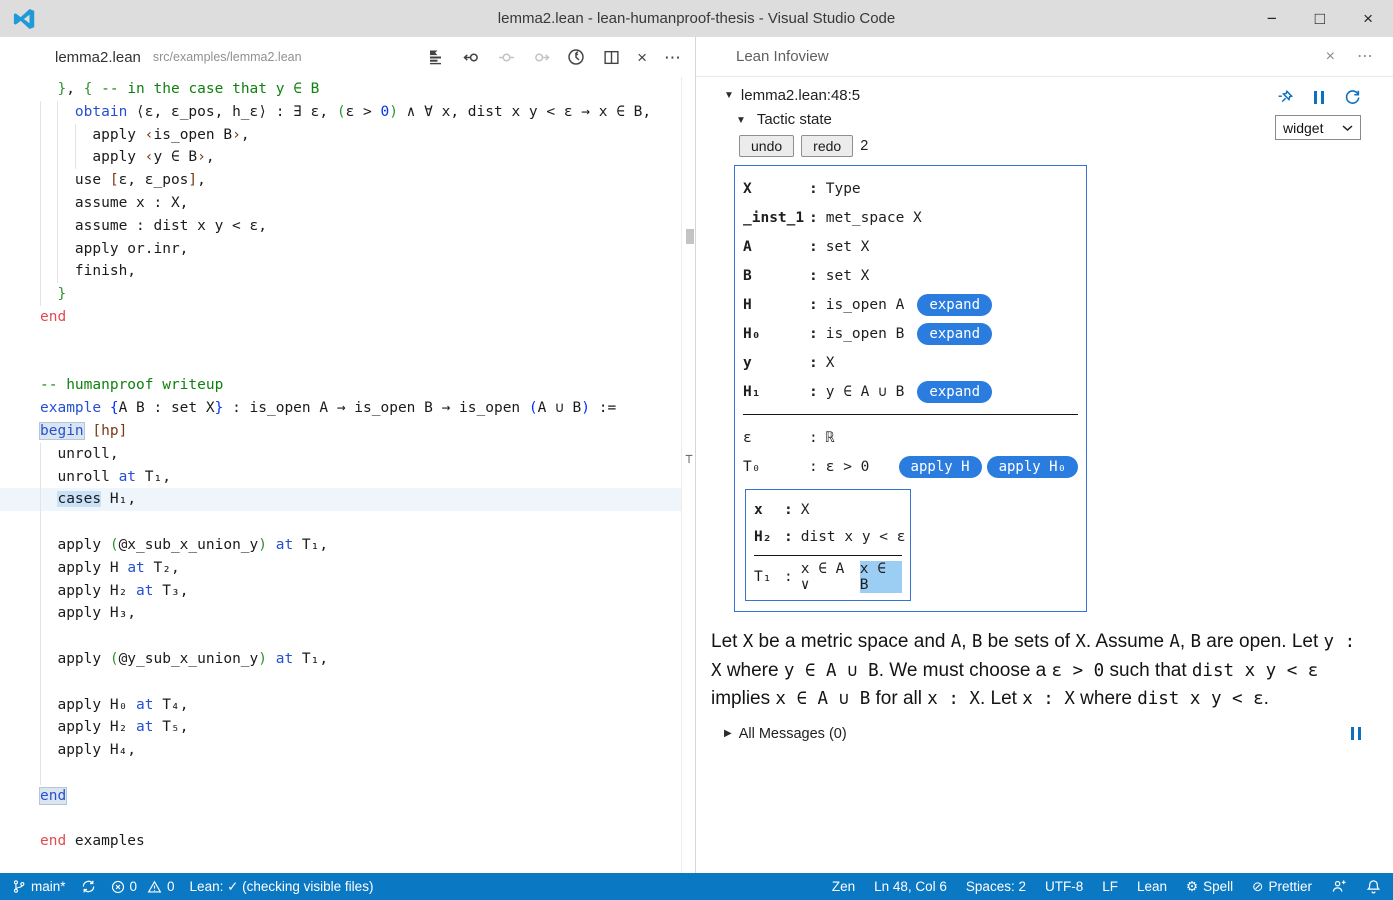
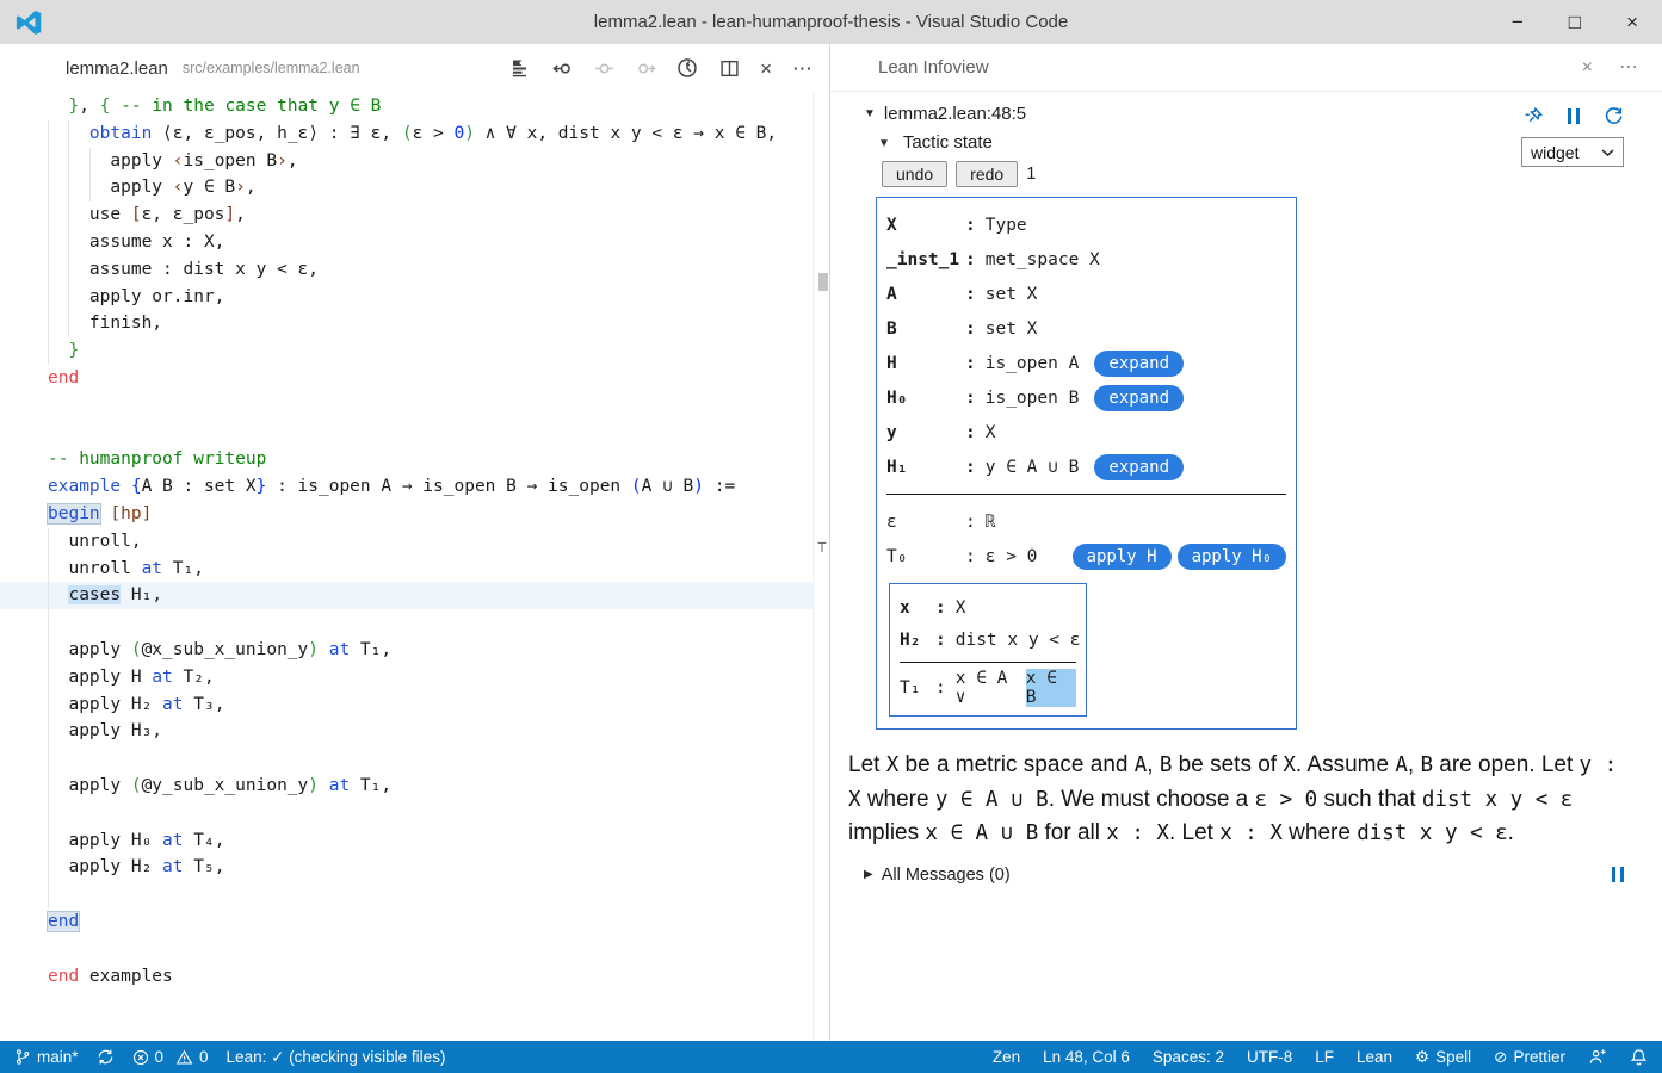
  lemma2.lean - lean-humanproof-thesis - Visual Studio Code
  −
  □
  ×
  lemma2.lean
  src/examples/lemma2.lean
  ×
  ⋯
  }, { -- in the case that y ∈ B
  obtain ⟨ε, ε_pos, h_ε⟩ : ∃ ε, (ε > 0) ∧ ∀ x, dist x y < ε → x ∈ B,
  apply ‹is_open B›,
  apply ‹y ∈ B›,
  use [ε, ε_pos],
  assume x : X,
  assume : dist x y < ε,
  apply or.inr,
  finish,
  }
  end
  -- humanproof writeup
  example {A B : set X} : is_open A → is_open B → is_open (A ∪ B) :=
  begin [hp]
  unroll,
  unroll at T₁,
  cases H₁,
  apply (@x_sub_x_union_y) at T₁,
  apply H at T₂,
  apply H₂ at T₃,
  apply H₃,
  apply (@y_sub_x_union_y) at T₁,
  apply H₀ at T₄,
  apply H₂ at T₅,
- apply H₄,
  end
  end examples
  ⊤
  Lean Infoview
  ×
  ⋯
  widget
  ▼
  lemma2.lean:48:5
  ▼ Tactic state
  undo
  redo
- 2
+ 1
  X
  :
  Type
  _inst_1
  :
  met_space X
  A
  :
  set X
  B
  :
  set X
  H
  :
  is_open A
  expand
  H₀
  :
  is_open B
  expand
  y
  :
  X
  H₁
  :
  y ∈ A ∪ B
  expand
  ε
  :
  ℝ
  T₀
  :
  ε > 0
  apply H
  apply H₀
  x
  :
  X
  H₂
  :
  dist x y < ε
  T₁
  :
  x ∈ A ∨
  x ∈ B
  Let X be a metric space and A, B be sets of X. Assume A, B are open. Let y : X where y ∈ A ∪ B. We must choose a ε > 0 such that dist x y < ε implies x ∈ A ∪ B for all x : X. Let x : X where dist x y < ε.
  ▶
  All Messages (0)
  main*
  0
  0
  Lean: ✓ (checking visible files)
  Zen
  Ln 48, Col 6
  Spaces: 2
  UTF-8
  LF
  Lean
  ⚙
  Spell
  ⊘
  Prettier
